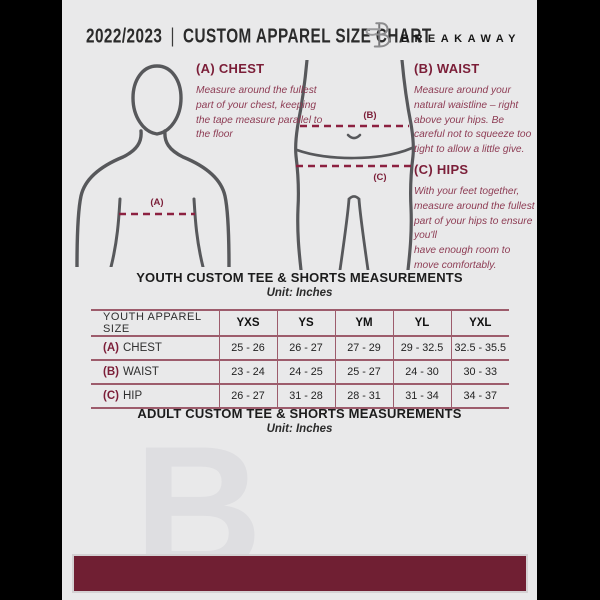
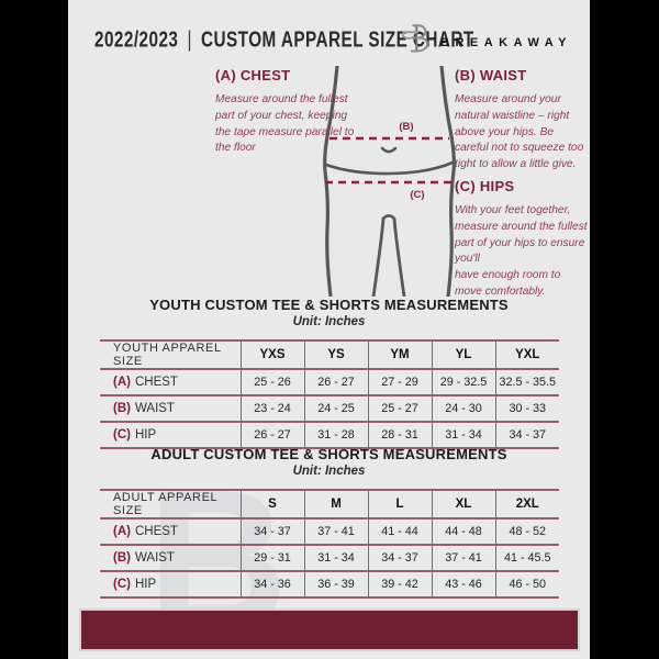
  2022/2023
  |
  CUSTOM APPAREL SIZE CHART
  BREAKAWAY
- (A)
  (B)
  (C)
  (A) CHEST
  Measure around the fullest part of your chest, keeping the tape measure parallel to the floor
  (B) WAIST
  Measure around your natural waistline – right above your hips. Be careful not to squeeze too tight to allow a little give.
  (C) HIPS
  With your feet together, measure around the fullest part of your hips to ensure you'll
  have enough room to move comfortably.
  B
  YOUTH CUSTOM TEE & SHORTS MEASUREMENTS
  Unit: Inches
  YOUTH APPAREL SIZE	YXS	YS	YM	YL	YXL
  (A) CHEST	25 - 26	26 - 27	27 - 29	29 - 32.5	32.5 - 35.5
  (B) WAIST	23 - 24	24 - 25	25 - 27	24 - 30	30 - 33
  (C) HIP	26 - 27	31 - 28	28 - 31	31 - 34	34 - 37
  ADULT CUSTOM TEE & SHORTS MEASUREMENTS
  Unit: Inches
+ ADULT APPAREL SIZE	S	M	L	XL	2XL
+ (A) CHEST	34 - 37	37 - 41	41 - 44	44 - 48	48 - 52
+ (B) WAIST	29 - 31	31 - 34	34 - 37	37 - 41	41 - 45.5
+ (C) HIP	34 - 36	36 - 39	39 - 42	43 - 46	46 - 50
